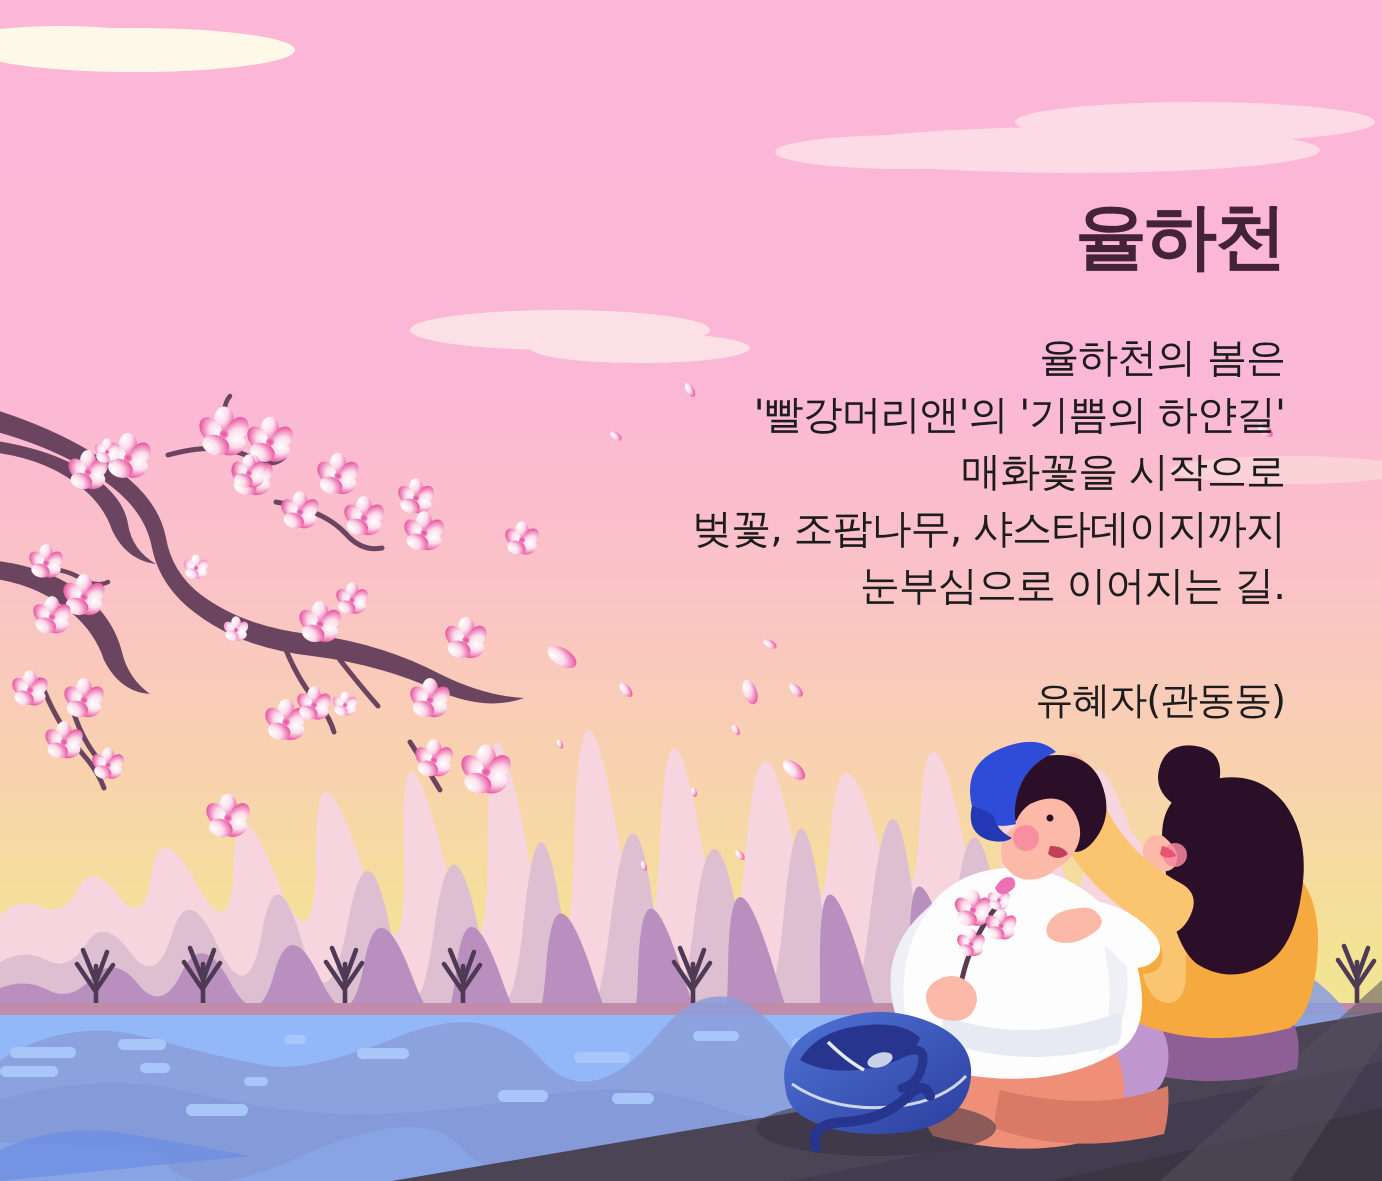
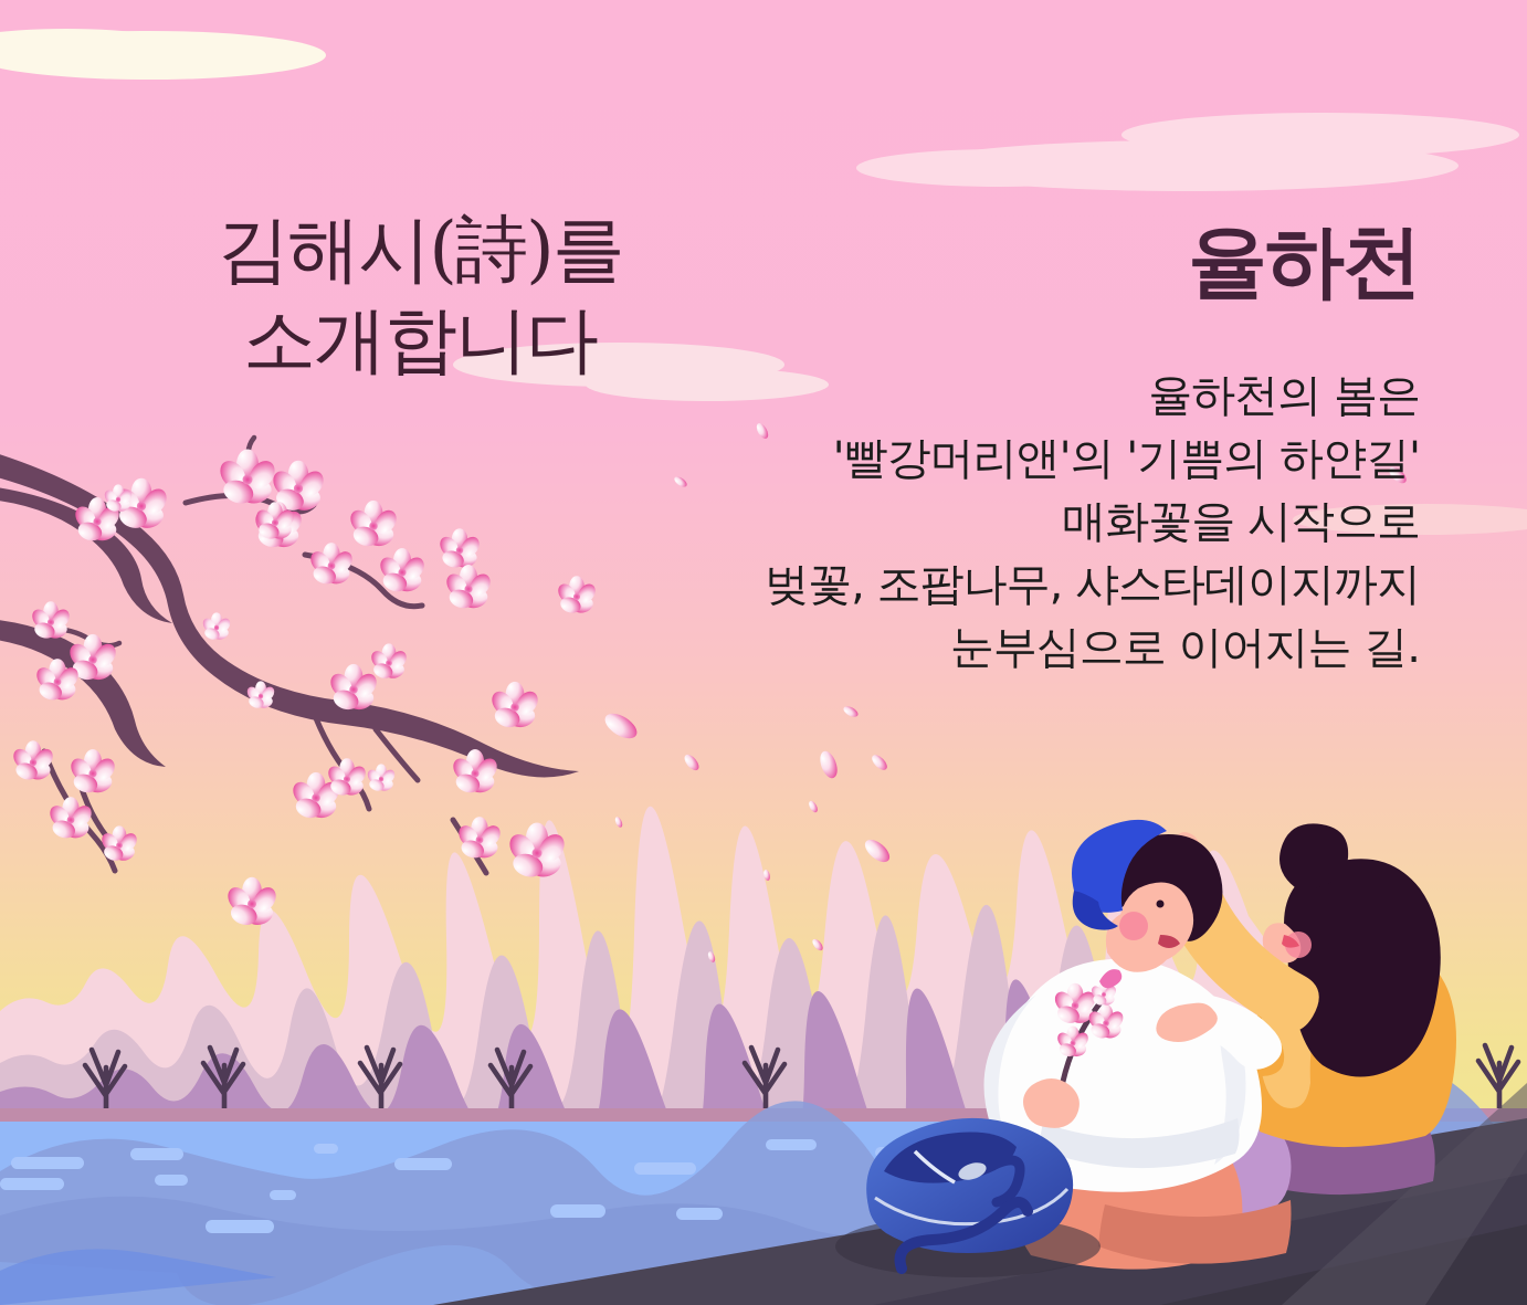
+ 김해시(詩)를
+ 소개합니다
  율하천
  율하천의 봄은
  '빨강머리앤'의 '기쁨의 하얀길'
  매화꽃을 시작으로
  벚꽃, 조팝나무, 샤스타데이지까지
  눈부심으로 이어지는 길.
- 유혜자(관동동)
